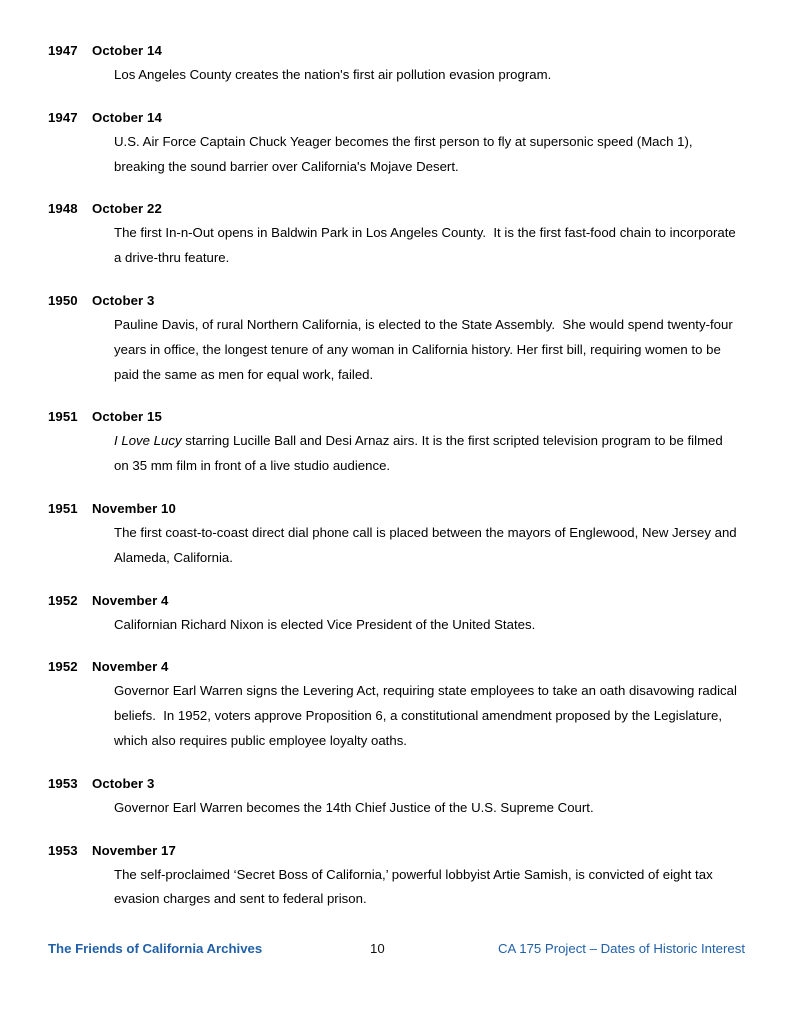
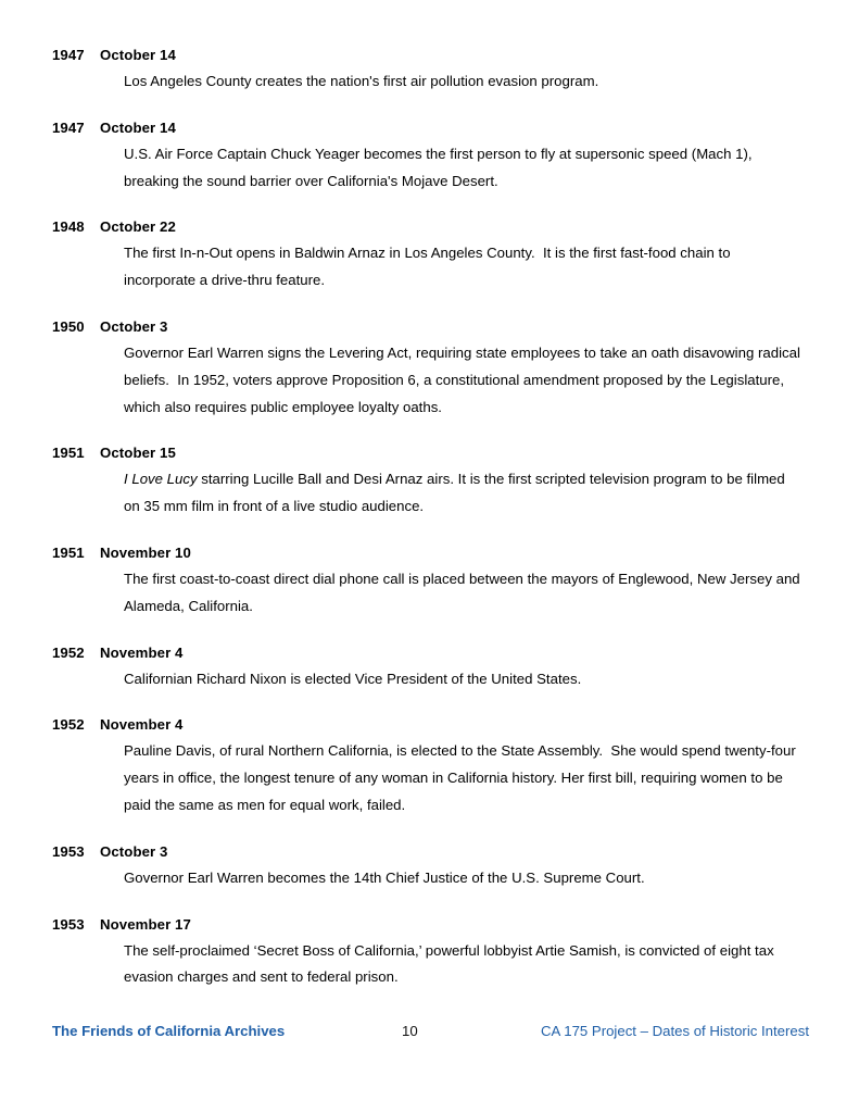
  1947 October 14
  Los Angeles County creates the nation's first air pollution evasion program.
  1947 October 14
  U.S. Air Force Captain Chuck Yeager becomes the first person to fly at supersonic speed (Mach 1), breaking the sound barrier over California's Mojave Desert.
  1948 October 22
- The first In-n-Out opens in Baldwin Park in Los Angeles County. It is the first fast-food chain to incorporate a drive-thru feature.
+ The first In-n-Out opens in Baldwin Arnaz in Los Angeles County. It is the first fast-food chain to incorporate a drive-thru feature.
  1950 October 3
- Pauline Davis, of rural Northern California, is elected to the State Assembly. She would spend twenty-four years in office, the longest tenure of any woman in California history. Her first bill, requiring women to be paid the same as men for equal work, failed.
+ Governor Earl Warren signs the Levering Act, requiring state employees to take an oath disavowing radical beliefs. In 1952, voters approve Proposition 6, a constitutional amendment proposed by the Legislature, which also requires public employee loyalty oaths.
  1951 October 15
  I Love Lucy starring Lucille Ball and Desi Arnaz airs. It is the first scripted television program to be filmed on 35 mm film in front of a live studio audience.
  1951 November 10
  The first coast-to-coast direct dial phone call is placed between the mayors of Englewood, New Jersey and Alameda, California.
  1952 November 4
  Californian Richard Nixon is elected Vice President of the United States.
  1952 November 4
- Governor Earl Warren signs the Levering Act, requiring state employees to take an oath disavowing radical beliefs. In 1952, voters approve Proposition 6, a constitutional amendment proposed by the Legislature, which also requires public employee loyalty oaths.
+ Pauline Davis, of rural Northern California, is elected to the State Assembly. She would spend twenty-four years in office, the longest tenure of any woman in California history. Her first bill, requiring women to be paid the same as men for equal work, failed.
  1953 October 3
  Governor Earl Warren becomes the 14th Chief Justice of the U.S. Supreme Court.
  1953 November 17
  The self-proclaimed ‘Secret Boss of California,’ powerful lobbyist Artie Samish, is convicted of eight tax evasion charges and sent to federal prison.
  The Friends of California Archives
  10
  CA 175 Project – Dates of Historic Interest
